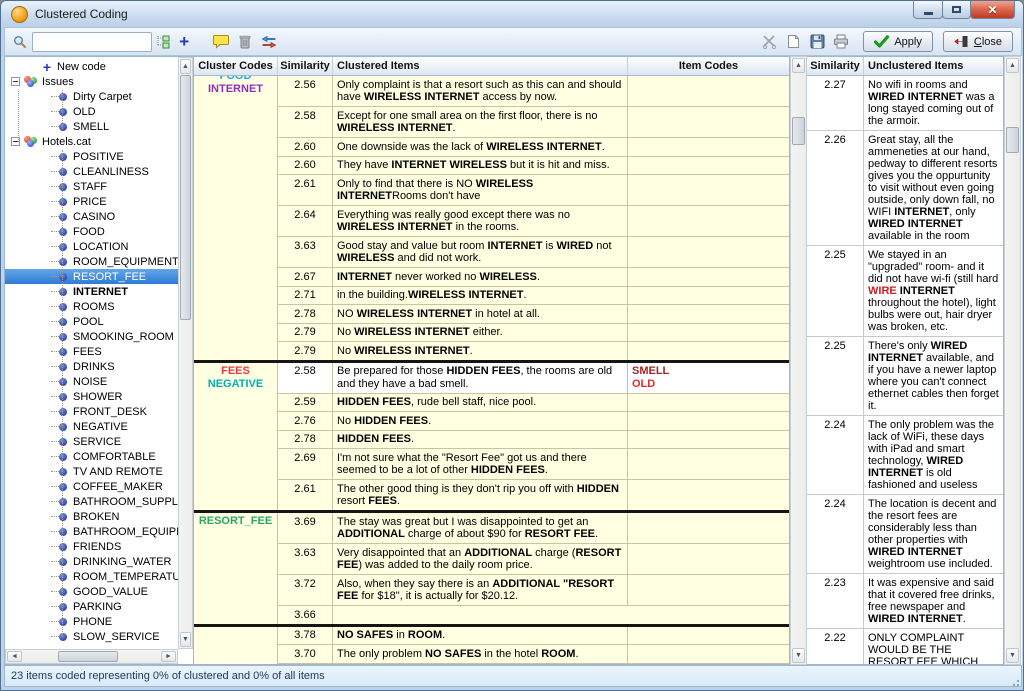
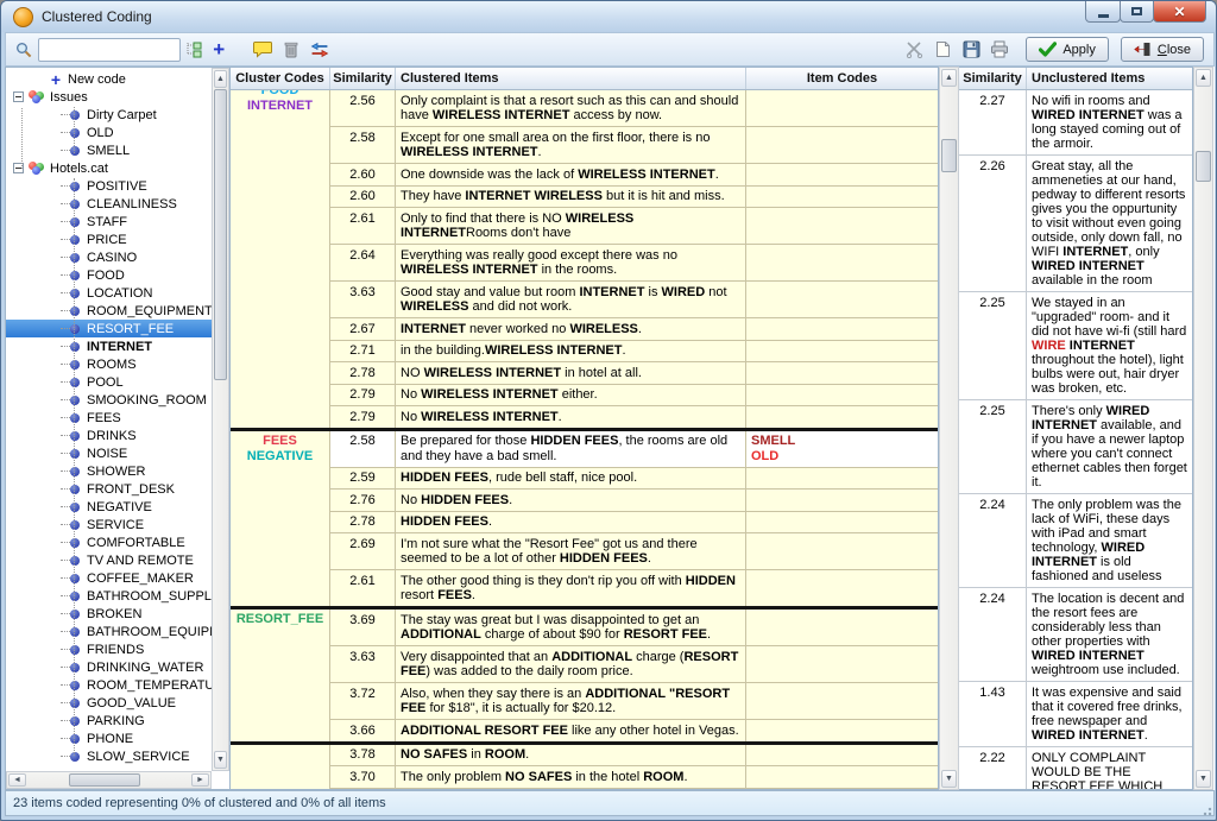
  Clustered Coding
  ✕
  +
  Apply
  Close
  +
  New code
  Issues
  Dirty Carpet
  OLD
  SMELL
  Hotels.cat
  POSITIVE
  CLEANLINESS
  STAFF
  PRICE
  CASINO
  FOOD
  LOCATION
  ROOM_EQUIPMENT
  RESORT_FEE
  INTERNET
  ROOMS
  POOL
  SMOOKING_ROOM
  FEES
  DRINKS
  NOISE
  SHOWER
  FRONT_DESK
  NEGATIVE
  SERVICE
  COMFORTABLE
  TV AND REMOTE
  COFFEE_MAKER
  BATHROOM_SUPPL
  BROKEN
  BATHROOM_EQUIP
  FRIENDS
  DRINKING_WATER
  ROOM_TEMPERATU
  GOOD_VALUE
  PARKING
  PHONE
  SLOW_SERVICE
  Cluster Codes
  Similarity
  Clustered Items
  Item Codes
  FOOD
  INTERNET
  2.56
  Only complaint is that a resort such as this can and should have WIRELESS INTERNET access by now.
  2.58
  Except for one small area on the first floor, there is no WIRELESS INTERNET.
  2.60
  One downside was the lack of WIRELESS INTERNET.
  2.60
  They have INTERNET WIRELESS but it is hit and miss.
  2.61
  Only to find that there is NO WIRELESS INTERNETRooms don't have
  2.64
  Everything was really good except there was no WIRELESS INTERNET in the rooms.
  3.63
  Good stay and value but room INTERNET is WIRED not WIRELESS and did not work.
  2.67
  INTERNET never worked no WIRELESS.
  2.71
  in the building.WIRELESS INTERNET.
  2.78
  NO WIRELESS INTERNET in hotel at all.
  2.79
  No WIRELESS INTERNET either.
  2.79
  No WIRELESS INTERNET.
  FEES
  NEGATIVE
  2.58
  Be prepared for those HIDDEN FEES, the rooms are old and they have a bad smell.
  SMELL
  OLD
  2.59
  HIDDEN FEES, rude bell staff, nice pool.
  2.76
  No HIDDEN FEES.
  2.78
  HIDDEN FEES.
  2.69
  I'm not sure what the "Resort Fee" got us and there seemed to be a lot of other HIDDEN FEES.
  2.61
  The other good thing is they don't rip you off with HIDDEN resort FEES.
  RESORT_FEE
  3.69
  The stay was great but I was disappointed to get an ADDITIONAL charge of about $90 for RESORT FEE.
  3.63
  Very disappointed that an ADDITIONAL charge (RESORT FEE) was added to the daily room price.
  3.72
  Also, when they say there is an ADDITIONAL "RESORT FEE for $18", it is actually for $20.12.
  3.66
+ ADDITIONAL RESORT FEE like any other hotel in Vegas.
  3.78
  NO SAFES in ROOM.
  3.70
  The only problem NO SAFES in the hotel ROOM.
  Similarity
  Unclustered Items
  2.27
  No wifi in rooms and WIRED INTERNET was a long stayed coming out of the armoir.
  2.26
  Great stay, all the ammeneties at our hand, pedway to different resorts gives you the oppurtunity to visit without even going outside, only down fall, no WIFI INTERNET, only WIRED INTERNET available in the room
  2.25
  We stayed in an "upgraded" room- and it did not have wi-fi (still hard WIRE INTERNET throughout the hotel), light bulbs were out, hair dryer was broken, etc.
  2.25
  There's only WIRED INTERNET available, and if you have a newer laptop where you can't connect ethernet cables then forget it.
  2.24
  The only problem was the lack of WiFi, these days with iPad and smart technology, WIRED INTERNET is old fashioned and useless
  2.24
  The location is decent and the resort fees are considerably less than other properties with WIRED INTERNET weightroom use included.
- 2.23
+ 1.43
  It was expensive and said that it covered free drinks, free newspaper and WIRED INTERNET.
  2.22
  23 items coded representing 0% of clustered and 0% of all items
